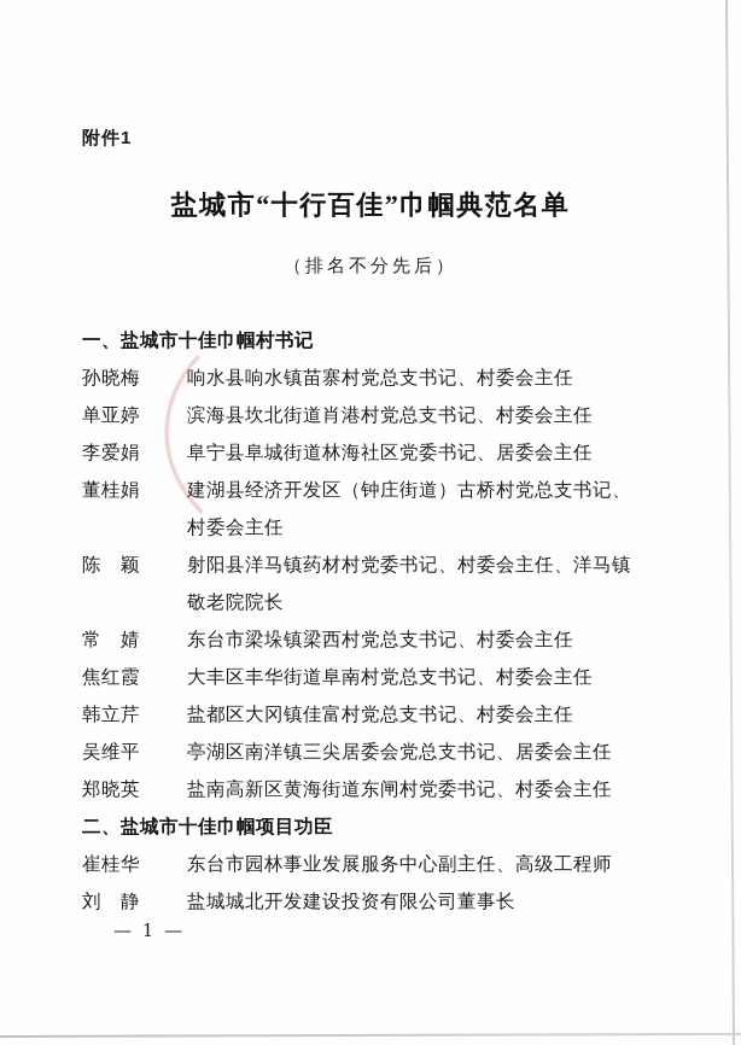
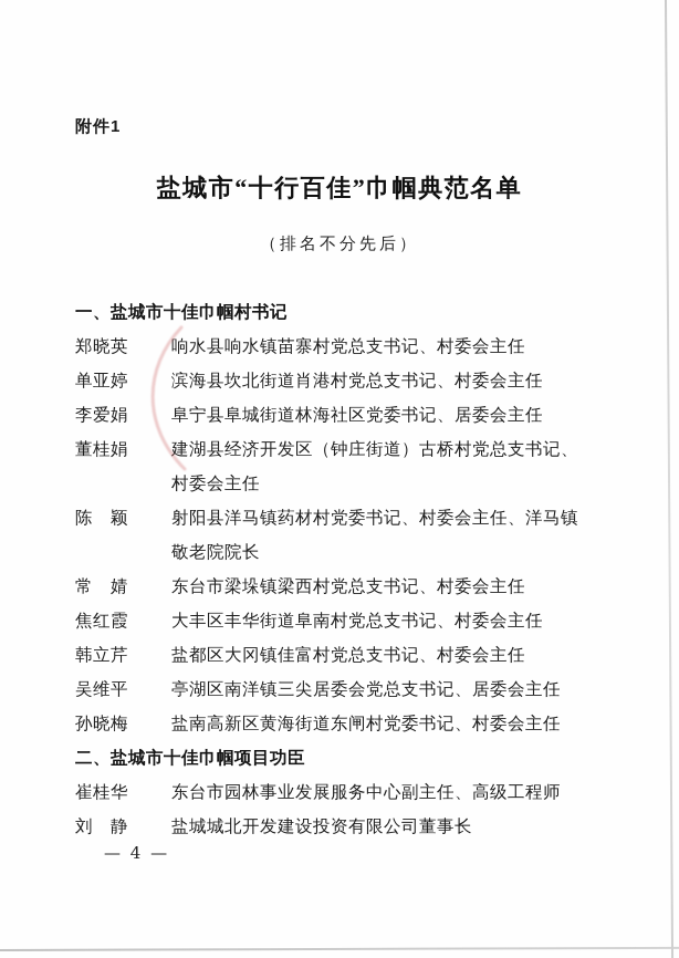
  附件1
  盐城市“十行百佳”巾帼典范名单
  （排名不分先后）
  一、盐城市十佳巾帼村书记
- 孙晓梅
+ 郑晓英
  响水县响水镇苗寨村党总支书记、村委会主任
  单亚婷
  滨海县坎北街道肖港村党总支书记、村委会主任
  李爱娟
  阜宁县阜城街道林海社区党委书记、居委会主任
  董桂娟
  建湖县经济开发区（钟庄街道）古桥村党总支书记、村委会主任
  陈 颖
  射阳县洋马镇药材村党委书记、村委会主任、洋马镇敬老院院长
  常 婧
  东台市梁垛镇梁西村党总支书记、村委会主任
  焦红霞
  大丰区丰华街道阜南村党总支书记、村委会主任
  韩立芹
  盐都区大冈镇佳富村党总支书记、村委会主任
  吴维平
  亭湖区南洋镇三尖居委会党总支书记、居委会主任
- 郑晓英
+ 孙晓梅
  盐南高新区黄海街道东闸村党委书记、村委会主任
  二、盐城市十佳巾帼项目功臣
  崔桂华
  东台市园林事业发展服务中心副主任、高级工程师
  刘 静
  盐城城北开发建设投资有限公司董事长
- — 1 —
+ — 4 —
